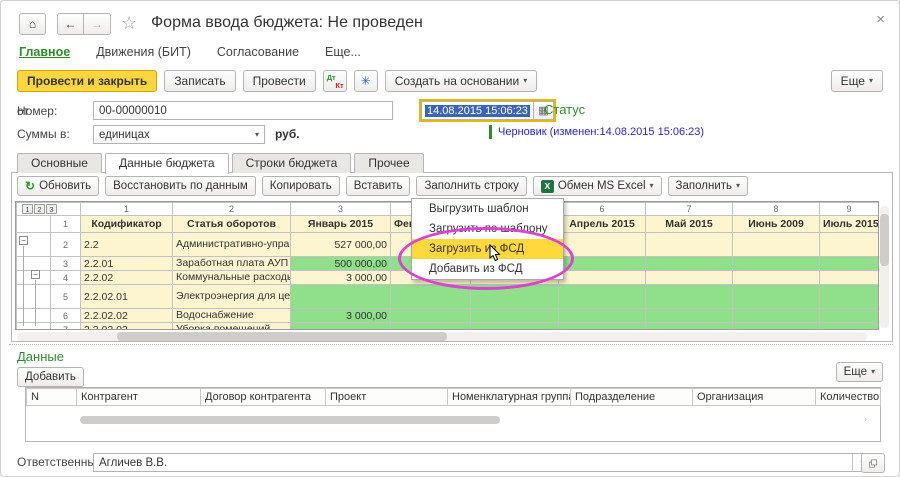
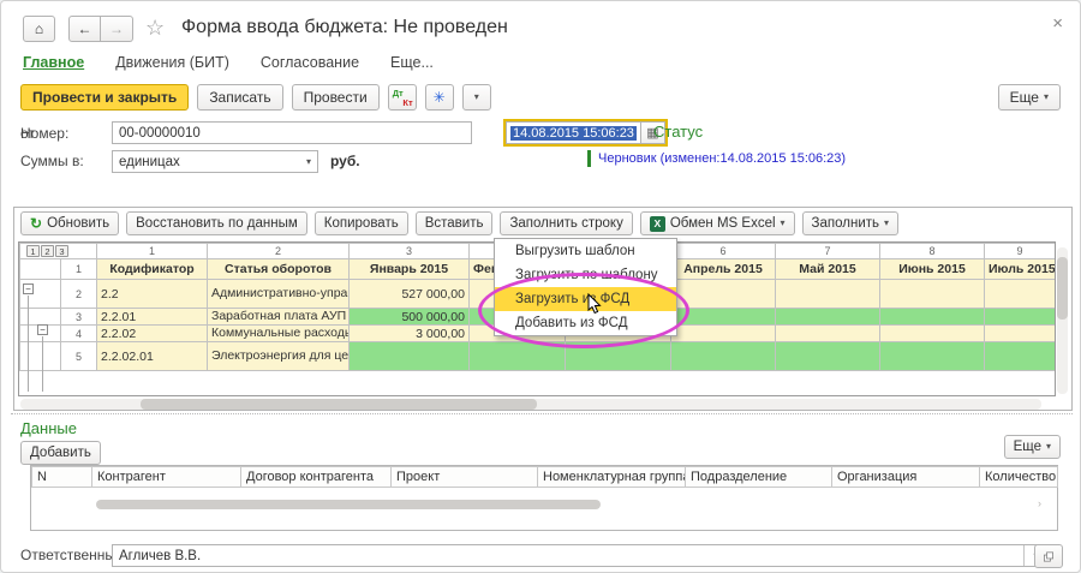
  ⌂
  ←
  →
  ☆
  Форма ввода бюджета: Не проведен
  ×
  Главное
  Движения (БИТ)
  Согласование
  Еще...
  Провести и закрыть
  Записать
  Провести
  Дт
  Кт
  ✳
- Создать на основании
  ▾
  Еще
  ▾
  Номер:
  00-00000010
  от
  14.08.2015 15:06:23
  ▦
  Статус
  Суммы в:
  единицах
  ▾
  руб.
  Черновик (изменен:14.08.2015 15:06:23)
- Основные
- Данные бюджета
- Строки бюджета
- Прочее
  ↻
  Обновить
  Восстановить по данным
  Копировать
  Вставить
  Заполнить строку
  X
  Обмен MS Excel
  ▾
  Заполнить
  ▾
  1 2 3	1	2	3			6	7	8	9
- 	1	Кодификатор	Статья оборотов	Январь 2015	Фе		Апрель 2015	Май 2015	Июнь 2009	Июль 2015
+ 	1	Кодификатор	Статья оборотов	Январь 2015	Фе		Апрель 2015	Май 2015	Июнь 2015	Июль 2015
  	3	2.2.01	Заработная плата АУП	500 000,00
  	4	2.2.02	Коммунальные расход	3 000,00
  	5	2.2.02.01	Электроэнергия для це
- 	6	2.2.02.02	Водоснабжение	3 000,00
- 	7	2.2.02.03	Уборка помещений
  −
  −
  Выгрузить шаблон
  Загрузить по шаблону
  Загрузить и ФСД
  Добавить из ФСД
  Данные
  Добавить
  Еще
  ▾
  N	Контрагент	Договор контрагента	Проект	Номенклатурная групп	Подразделение	Организация	Количество
  ›
  Ответственны
  Агличев В.В.
